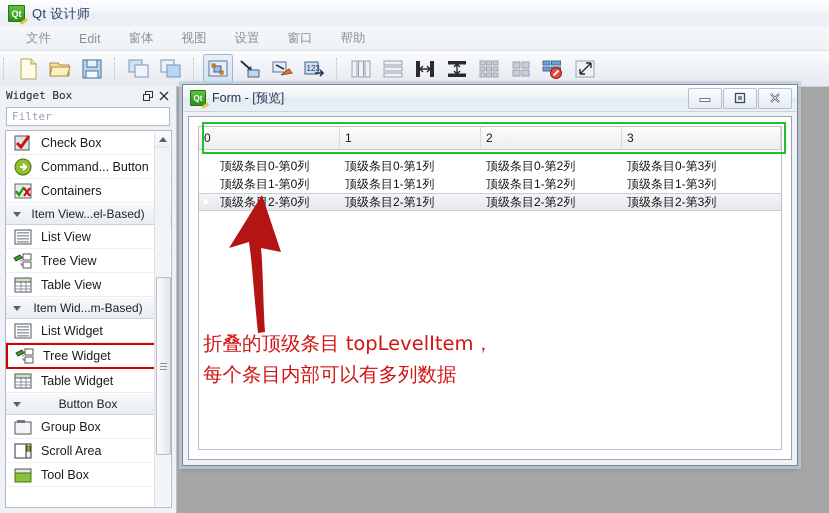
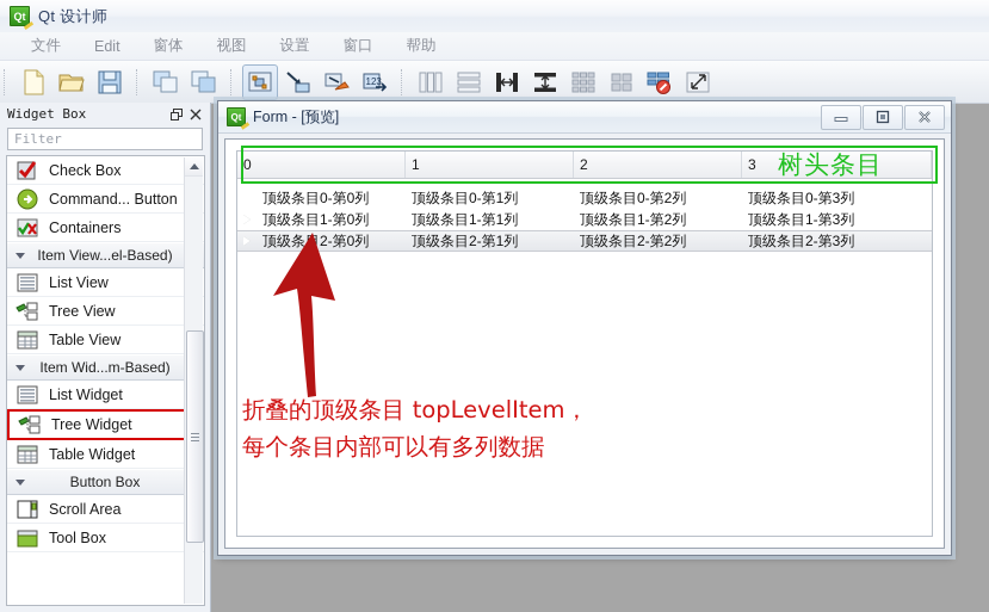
  Qt
  Qt 设计师
  文件
  Edit
  窗体
  视图
  设置
  窗口
  帮助
  123
  Widget Box
  Filter
  Check Box
  Command... Button
  Containers
  Item View...el-Based)
  List View
  Tree View
  Table View
  Item Wid...m-Based)
  List Widget
  Tree Widget
  Table Widget
  Button Box
- Group Box
  Scroll Area
  Tool Box
  Qt
  Form - [预览]
  0
  1
  2
  3
  顶级条目0-第0列
  顶级条目0-第1列
  顶级条目0-第2列
  顶级条目0-第3列
  顶级条目1-第0列
  顶级条目1-第1列
  顶级条目1-第2列
  顶级条目1-第3列
  顶级条2-第0列
  顶级条目2-第1列
  顶级条目2-第2列
  顶级条目2-第3列
+ 树头条目
  折叠的顶级条目 topLevelItem，
  每个条目内部可以有多列数据
